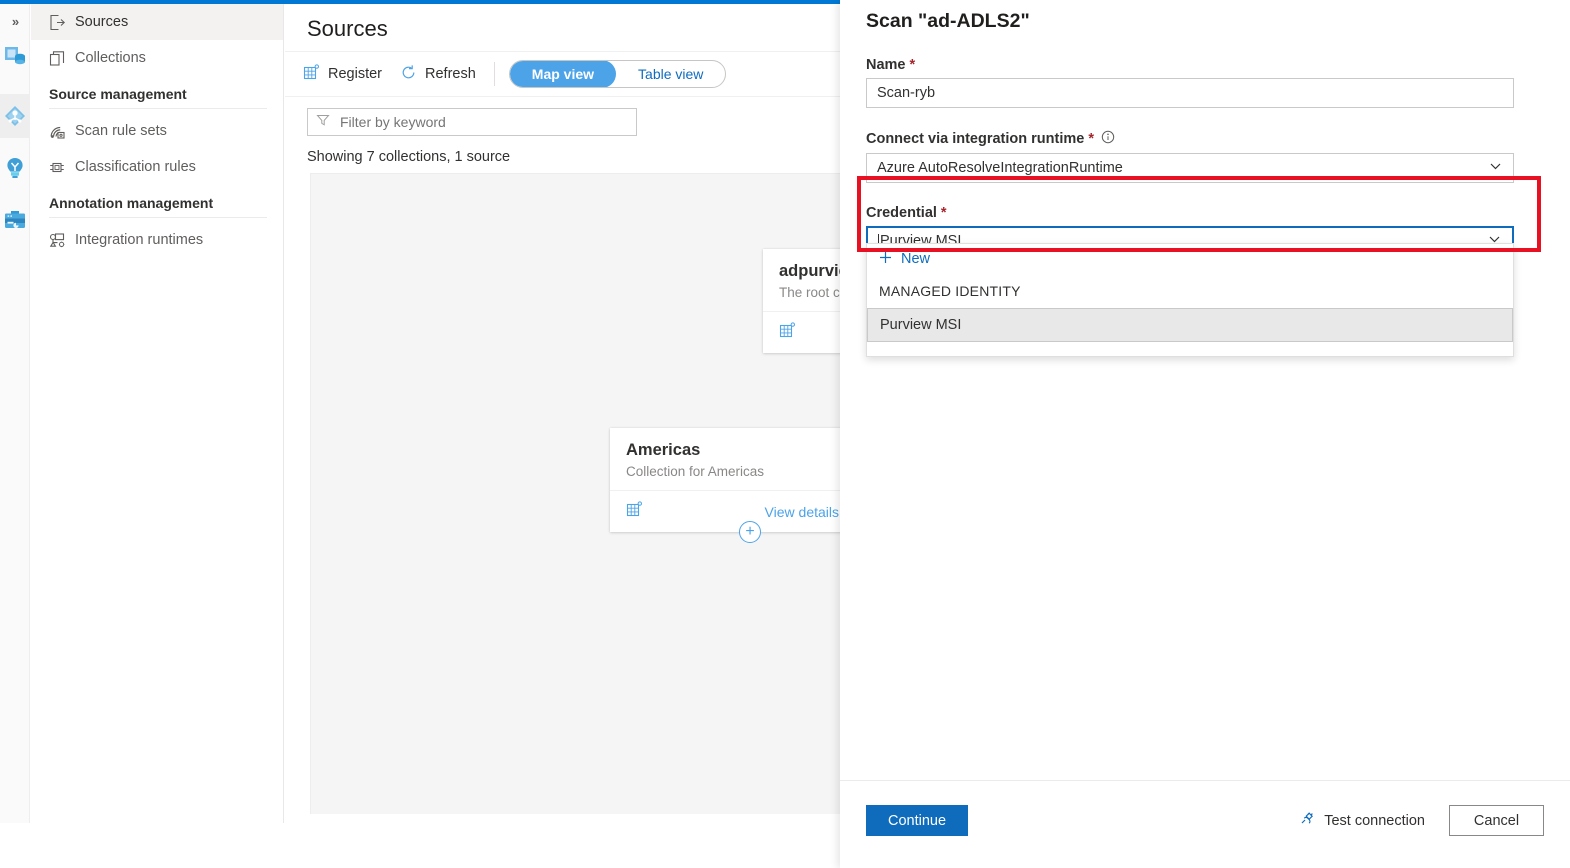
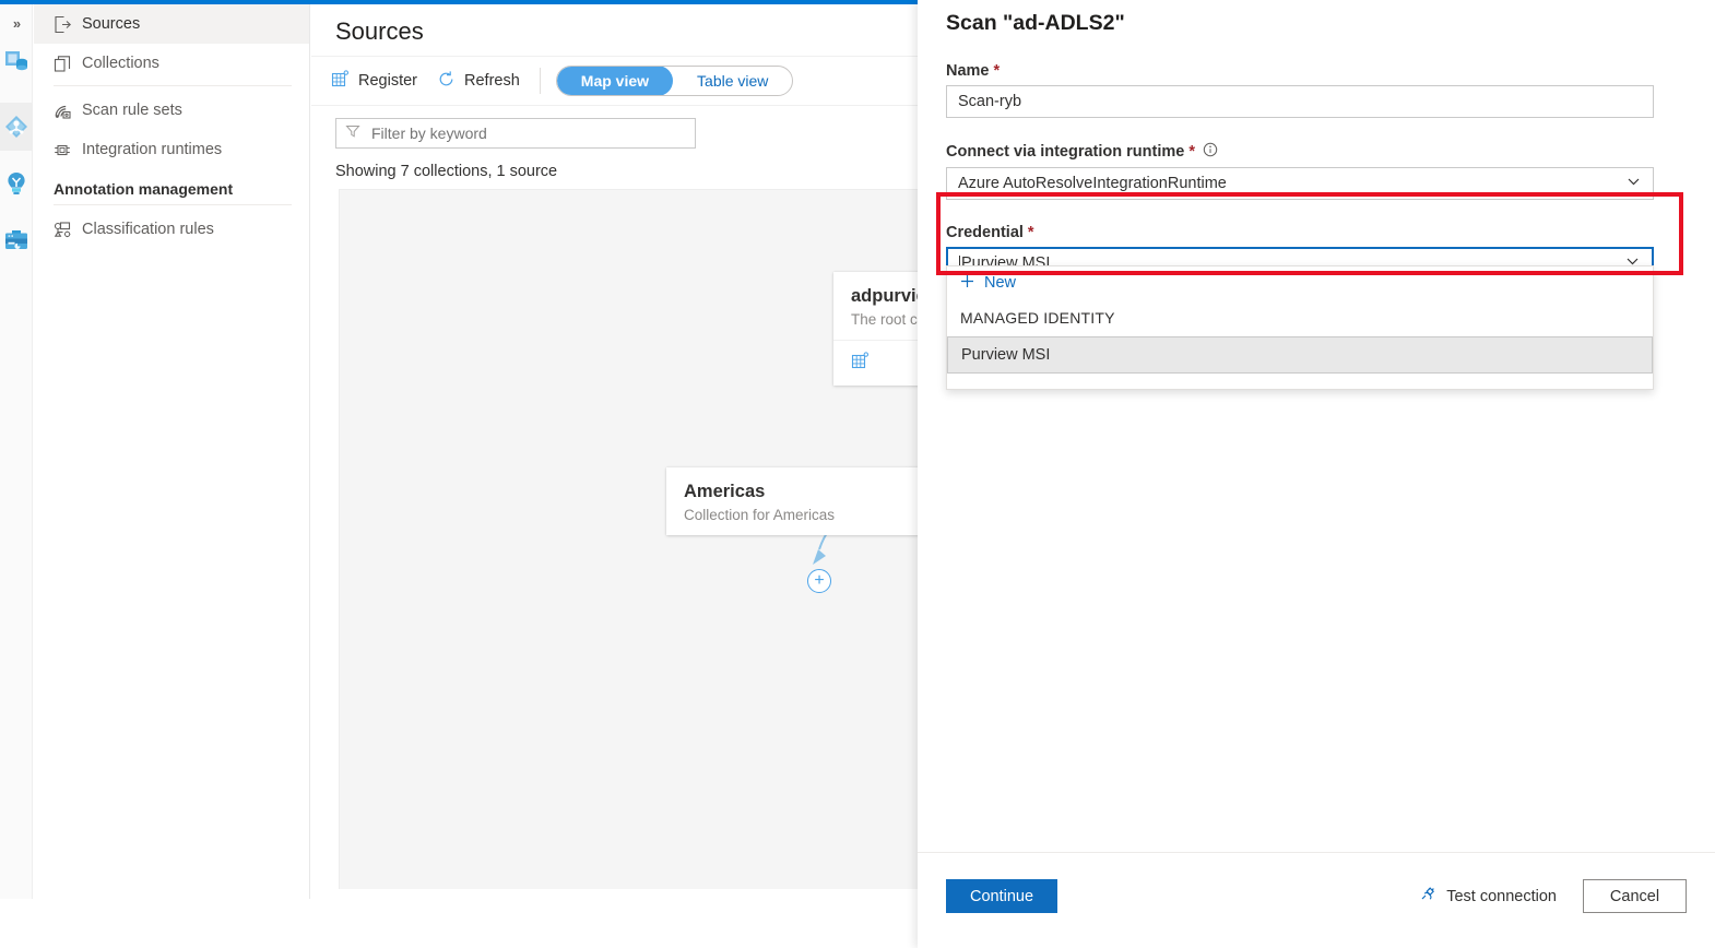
  »
  Sources
  Collections
- Source management
  Scan rule sets
- Classification rules
+ Integration runtimes
  Annotation management
- Integration runtimes
+ Classification rules
  Sources
  Register
  Refresh
  Map view
  Table view
  Filter by keyword
  Showing 7 collections, 1 source
  adpurvi
  Americas
  Collection for Americas
- View details
  +
  Scan "ad-ADLS2"
  Name
  *
  Scan-ryb
  Connect via integration runtime
  *
  Azure AutoResolveIntegrationRuntime
  Credential
  *
  Purview MSI
  Continue
  Test connection
  Cancel
  New
  MANAGED IDENTITY
  Purview MSI
